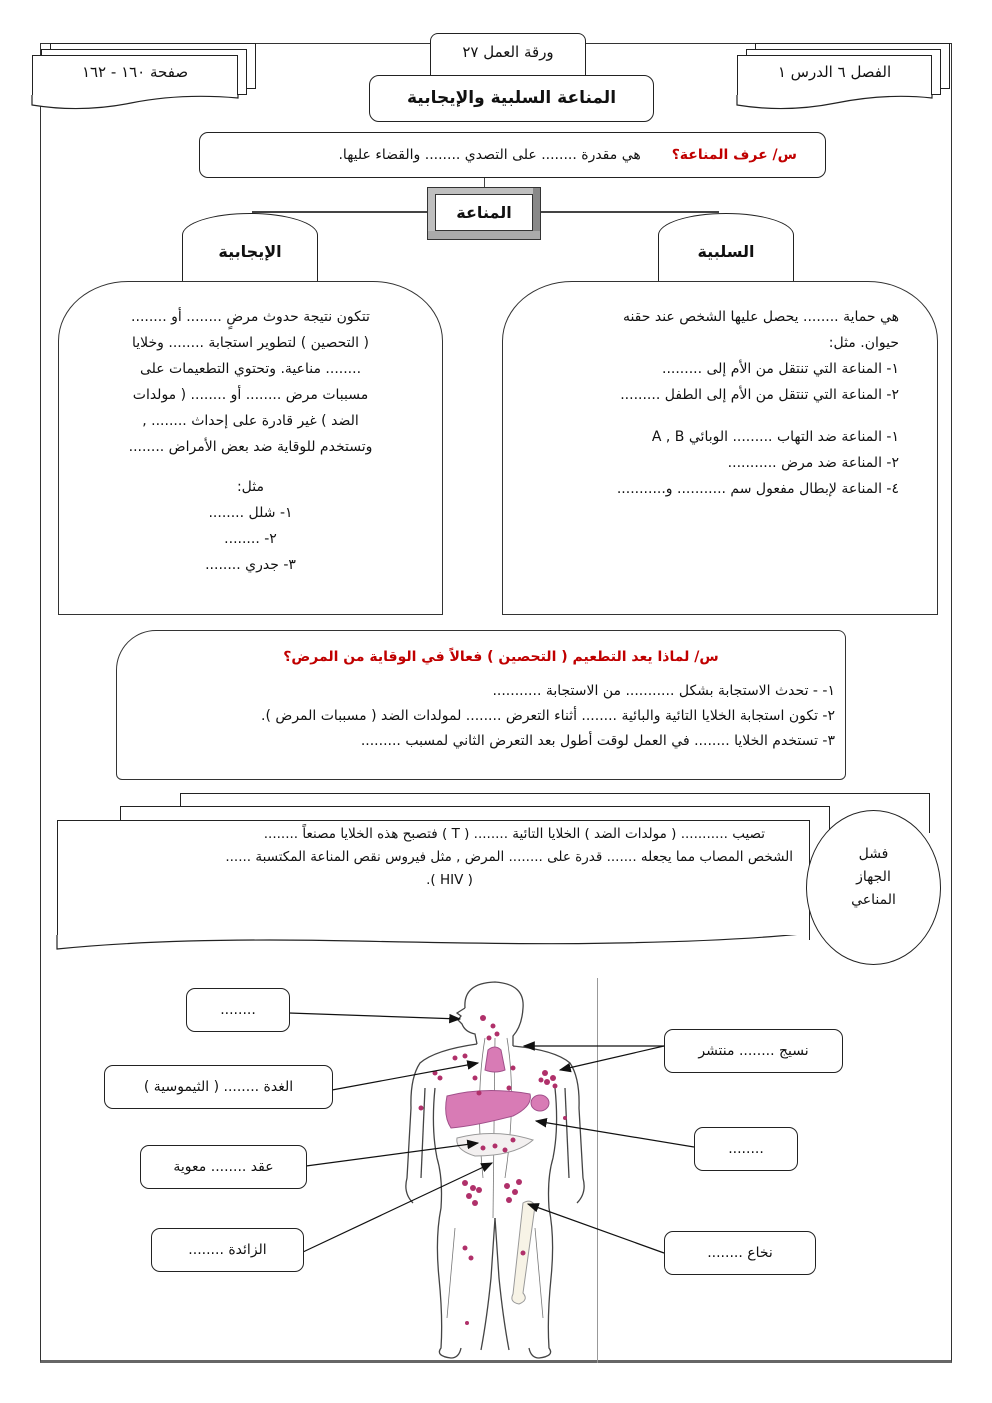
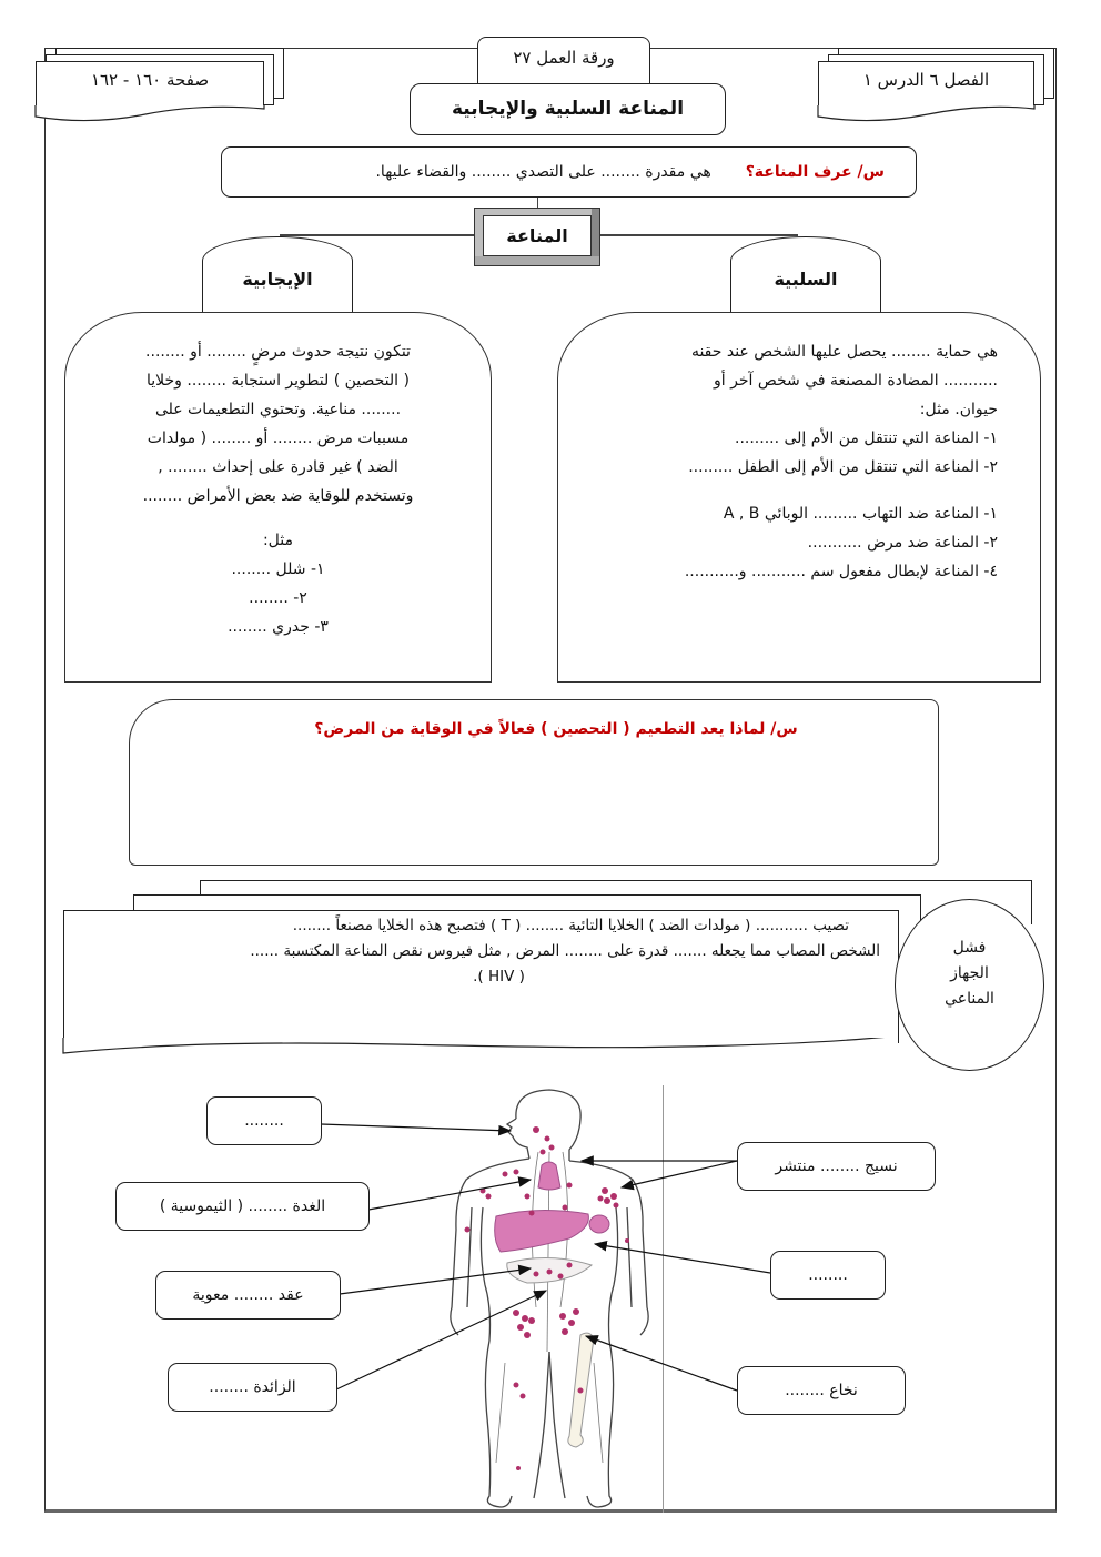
  صفحة ١٦٠ - ١٦٢
  الفصل ٦ الدرس ١
  ورقة العمل ٢٧
  المناعة السلبية والإيجابية
  س/ عرف المناعة؟ هي مقدرة ........ على التصدي ........ والقضاء عليها.
  المناعة
  الإيجابية
  السلبية
  تتكون نتيجة حدوث مرضٍ ........ أو ........
  ( التحصين ) لتطوير استجابة ........ وخلايا
  ........ مناعية. وتحتوي التطعيمات على
  مسببات مرض ........ أو ........ ( مولدات
  الضد ) غير قادرة على إحداث ........ ,
  وتستخدم للوقاية ضد بعض الأمراض ........
  مثل:
  ١- شلل ........
  ٢- ........
  ٣- جدري ........
  هي حماية ........ يحصل عليها الشخص عند حقنه
+ ........... المضادة المصنعة في شخص آخر أو
  حيوان. مثل:
  ١- المناعة التي تنتقل من الأم إلى .........
  ٢- المناعة التي تنتقل من الأم إلى الطفل .........
  ١- المناعة ضد التهاب ......... الوبائي A , B
  ٢- المناعة ضد مرض ...........
  ٤- المناعة لإبطال مفعول سم ........... و...........
  س/ لماذا يعد التطعيم ( التحصين ) فعالاً في الوقاية من المرض؟
- ١- - تحدث الاستجابة بشكل ........... من الاستجابة ...........
- ٢- تكون استجابة الخلايا التائية والبائية ........ أثناء التعرض ........ لمولدات الضد ( مسببات المرض ).
- ٣- تستخدم الخلايا ........ في العمل لوقت أطول بعد التعرض الثاني لمسبب .........
  تصيب ........... ( مولدات الضد ) الخلايا التائية ........ ( T ) فتصبح هذه الخلايا مصنعاً ........
  الشخص المصاب مما يجعله ....... قدرة على ........ المرض , مثل فيروس نقص المناعة المكتسبة ......
  ( HIV ).
  فشل
  الجهاز
  المناعي
  ........
  الغدة ........ ( الثيموسية )
  عقد ........ معوية
  الزائدة ........
  نسيج ........ منتشر
  ........
  نخاع ........
